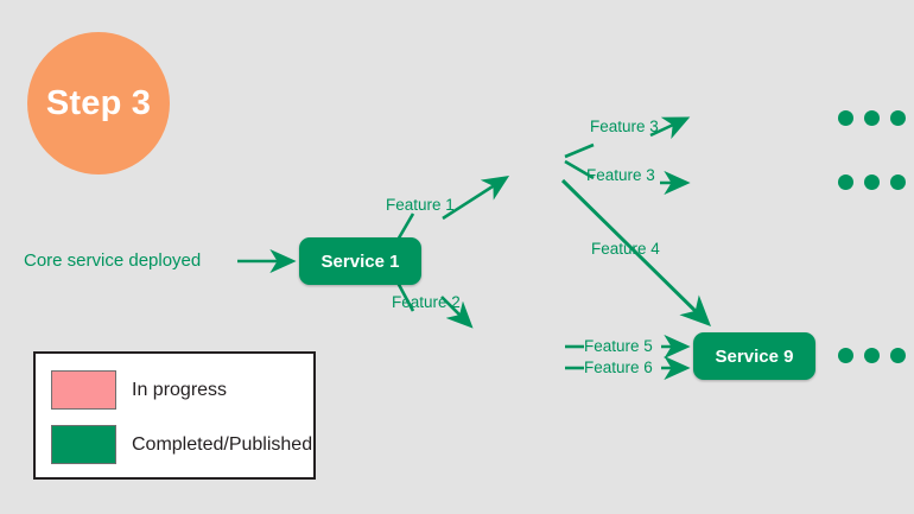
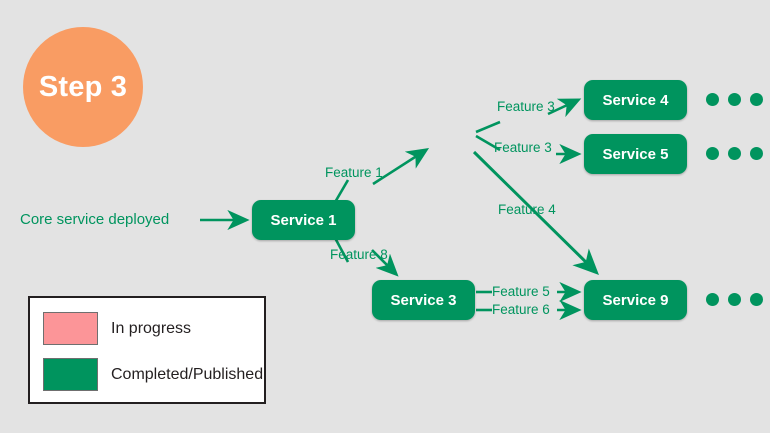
  Step 3
  Core service deployed
  Service 1
+ Service 3
+ Service 4
+ Service 5
  Service 9
  Feature 1
- Feature 2
+ Feature 8
  Feature 3
  Feature 3
  Feature 4
  Feature 5
  Feature 6
  In progress
  Completed/Published
